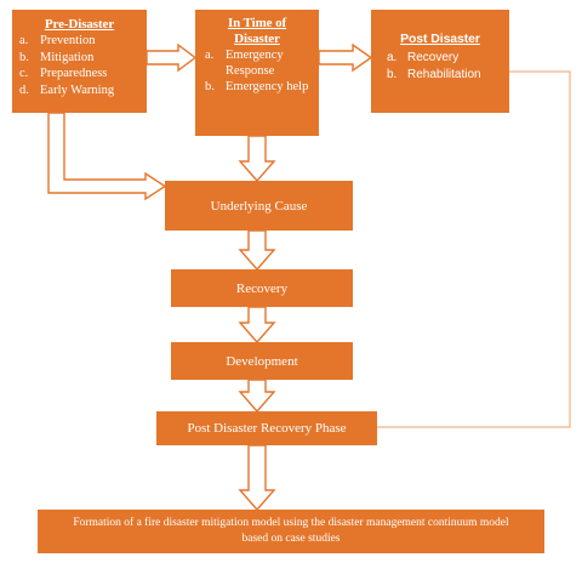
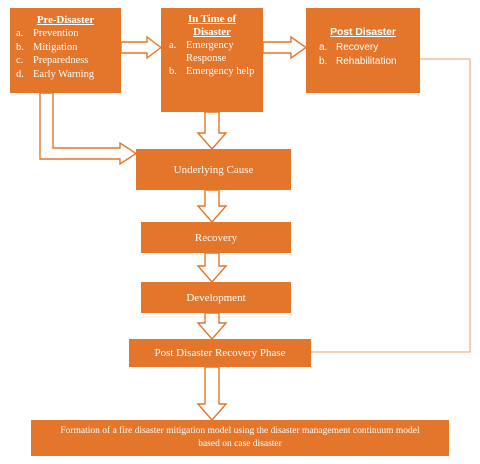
  Pre-Disaster
  a.
  Prevention
  b.
  Mitigation
  c.
  Preparedness
  d.
  Early Warning
  In Time of Disaster
  a.
  Emergency Response
  b.
  Emergency help
  Post Disaster
  a.
  Recovery
  b.
  Rehabilitation
  Underlying Cause
  Recovery
  Development
  Post Disaster Recovery Phase
- Formation of a fire disaster mitigation model using the disaster management continuum model based on case studies
+ Formation of a fire disaster mitigation model using the disaster management continuum model based on case disaster
